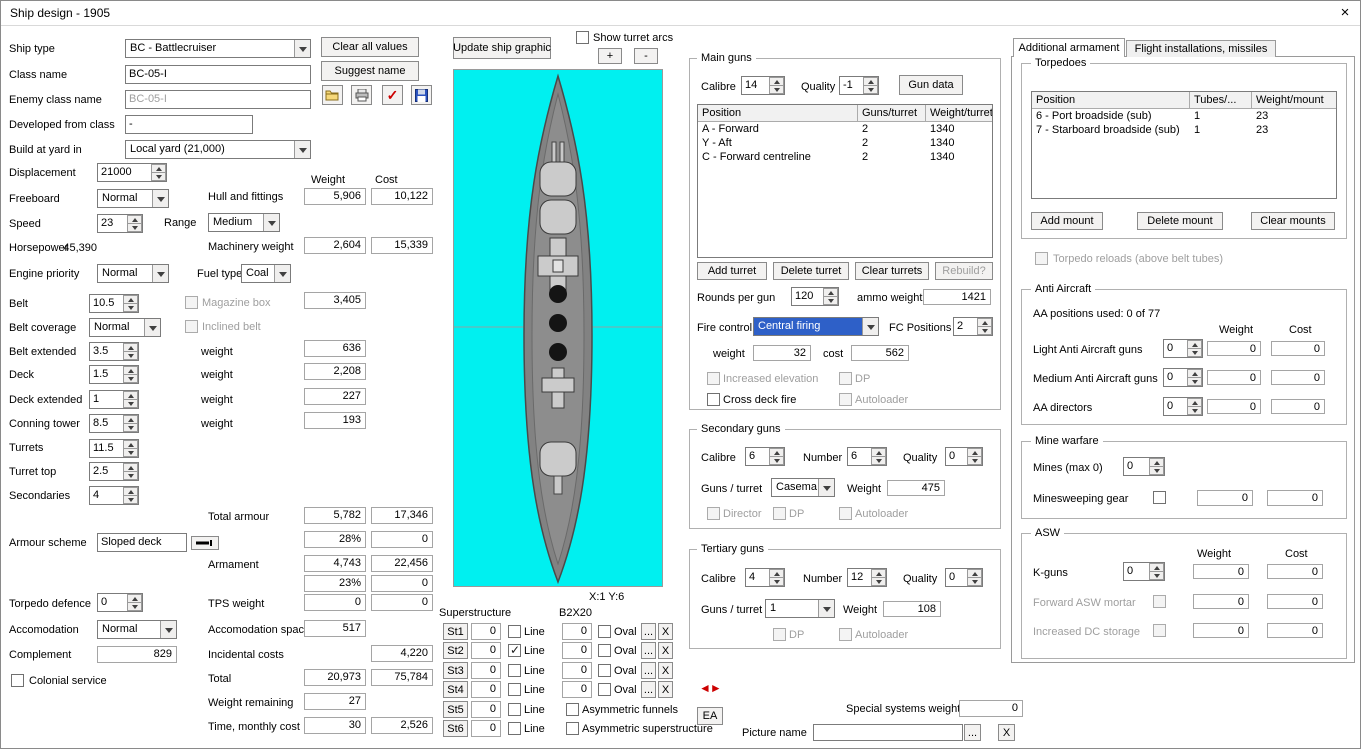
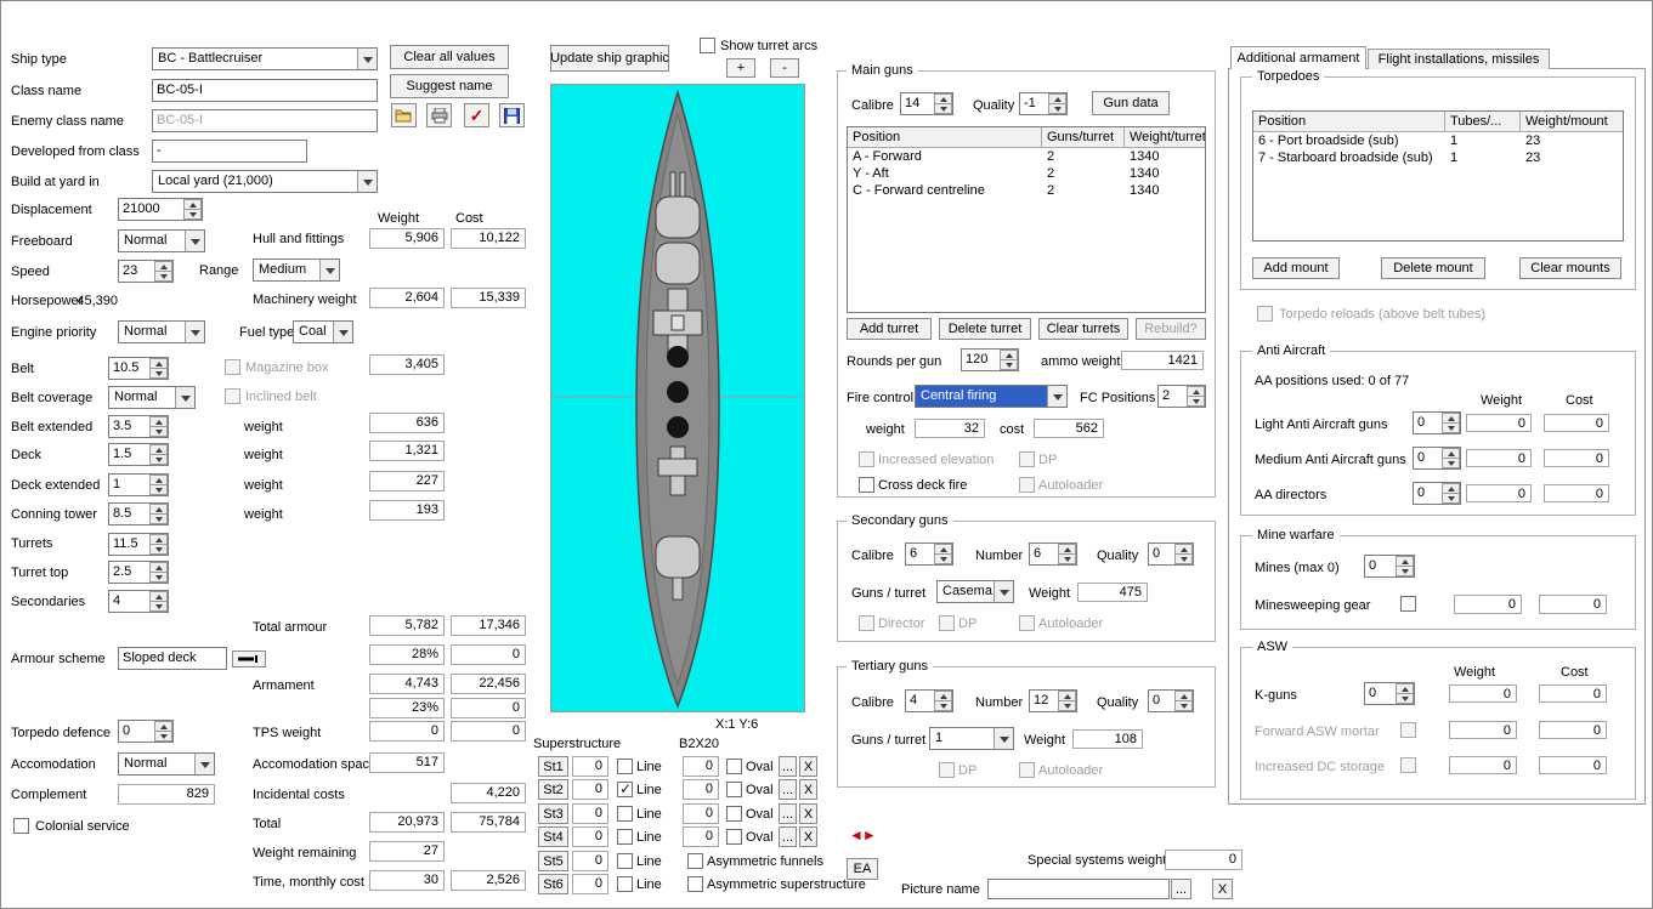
- Ship design - 1905
- ×
  Ship type
  BC - Battlecruiser
  Class name
  BC-05-I
  Enemy class name
  BC-05-I
  Developed from class
  -
  Build at yard in
  Local yard (21,000)
  Clear all values
  Suggest name
  ✓
  Displacement
  21000
  Freeboard
  Normal
  Speed
  23
  Horsepower
  45,390
  Engine priority
  Normal
  Weight
  Cost
  Hull and fittings
  5,906
  10,122
  Range
  Medium
  Machinery weight
  2,604
  15,339
  Fuel type
  Coal
  Belt
  10.5
  Magazine box
  3,405
  Belt coverage
  Normal
  Inclined belt
  Belt extended
  3.5
  weight
  636
  Deck
  1.5
  weight
- 2,208
+ 1,321
  Deck extended
  1
  weight
  227
  Conning tower
  8.5
  weight
  193
  Turrets
  11.5
  Turret top
  2.5
  Secondaries
  4
  Total armour
  5,782
  17,346
  Armour scheme
  Sloped deck
  28%
  0
  Armament
  4,743
  22,456
  23%
  0
  Torpedo defence
  0
  TPS weight
  0
  0
  Accomodation
  Normal
  Accomodation spac
  517
  Complement
  829
  Incidental costs
  4,220
  Colonial service
  Total
  20,973
  75,784
  Weight remaining
  27
  Time, monthly cost
  30
  2,526
  Update ship graphic
  Show turret arcs
  +
  -
  X:1 Y:6
  Superstructure
  B2X20
  St1
  0
  Line
  0
  Oval
  ...
  X
  St2
  0
  Line
  0
  Oval
  ...
  X
  St3
  0
  Line
  0
  Oval
  ...
  X
  St4
  0
  Line
  0
  Oval
  ...
  X
  St5
  0
  Line
  Asymmetric funnels
  St6
  0
  Line
  Asymmetric superstructure
  ◄►
  EA
  Main guns
  Calibre
  14
  Quality
  -1
  Gun data
  Position
  Guns/turret
  Weight/turret
  A - Forward
  2
  1340
  Y - Aft
  2
  1340
  C - Forward centreline
  2
  1340
  Add turret
  Delete turret
  Clear turrets
  Rebuild?
  Rounds per gun
  120
  ammo weight
  1421
  Fire control
  Central firing
  FC Positions
  2
  weight
  32
  cost
  562
  Increased elevation
  DP
  Cross deck fire
  Autoloader
  Secondary guns
  Calibre
  6
  Number
  6
  Quality
  0
  Guns / turret
  Weight
  475
  Director
  DP
  Autoloader
  Tertiary guns
  Calibre
  4
  Number
  12
  Quality
  0
  Guns / turret
  1
  Weight
  108
  DP
  Autoloader
  Special systems weigh
  0
  Picture name
  ...
  X
  Additional armament
  Flight installations, missiles
  Torpedoes
  Position
  Tubes/...
  Weight/mount
  6 - Port broadside (sub)
  1
  23
  7 - Starboard broadside (sub)
  1
  23
  Add mount
  Delete mount
  Clear mounts
  Torpedo reloads (above belt tubes)
  Anti Aircraft
  AA positions used: 0 of 77
  Weight
  Cost
  Light Anti Aircraft guns
  0
  0
  0
  Medium Anti Aircraft guns
  0
  0
  0
  AA directors
  0
  0
  0
  Mine warfare
  Mines (max 0)
  0
  Minesweeping gear
  0
  0
  ASW
  Weight
  Cost
  K-guns
  0
  0
  0
  Forward ASW mortar
  0
  0
  Increased DC storage
  0
  0
